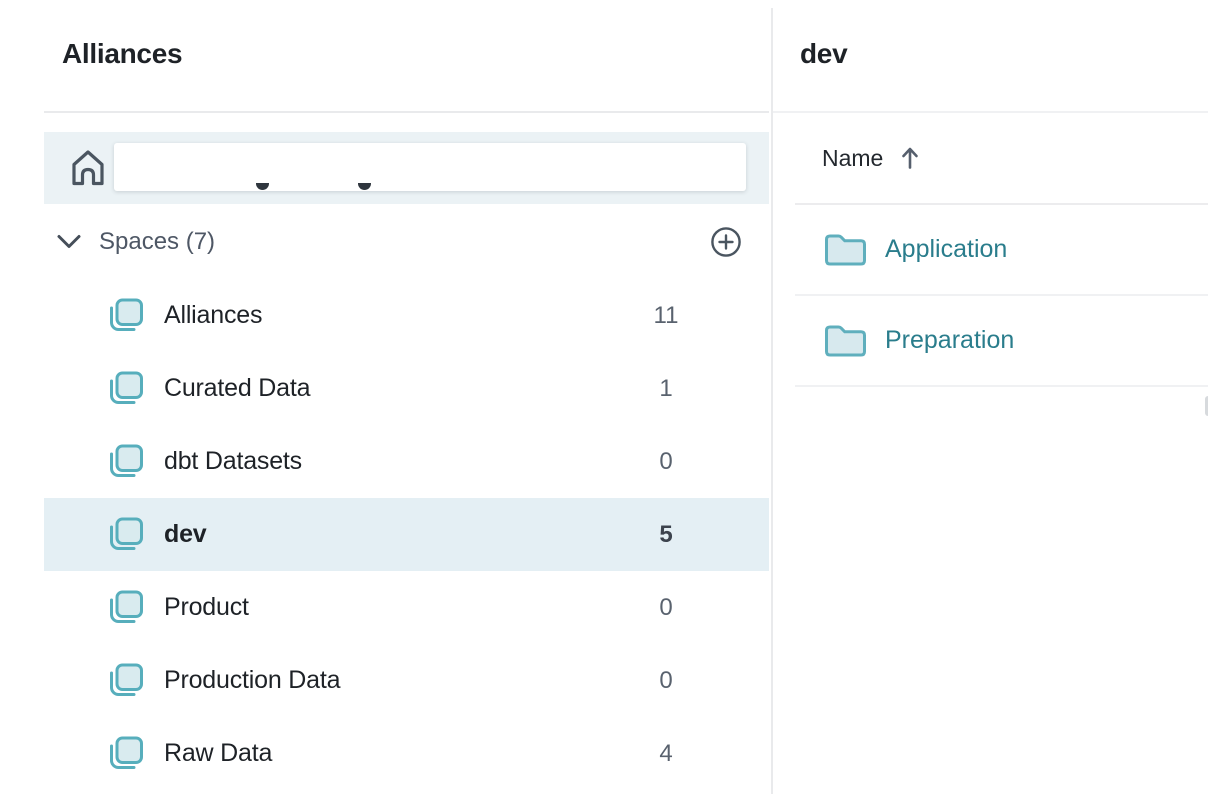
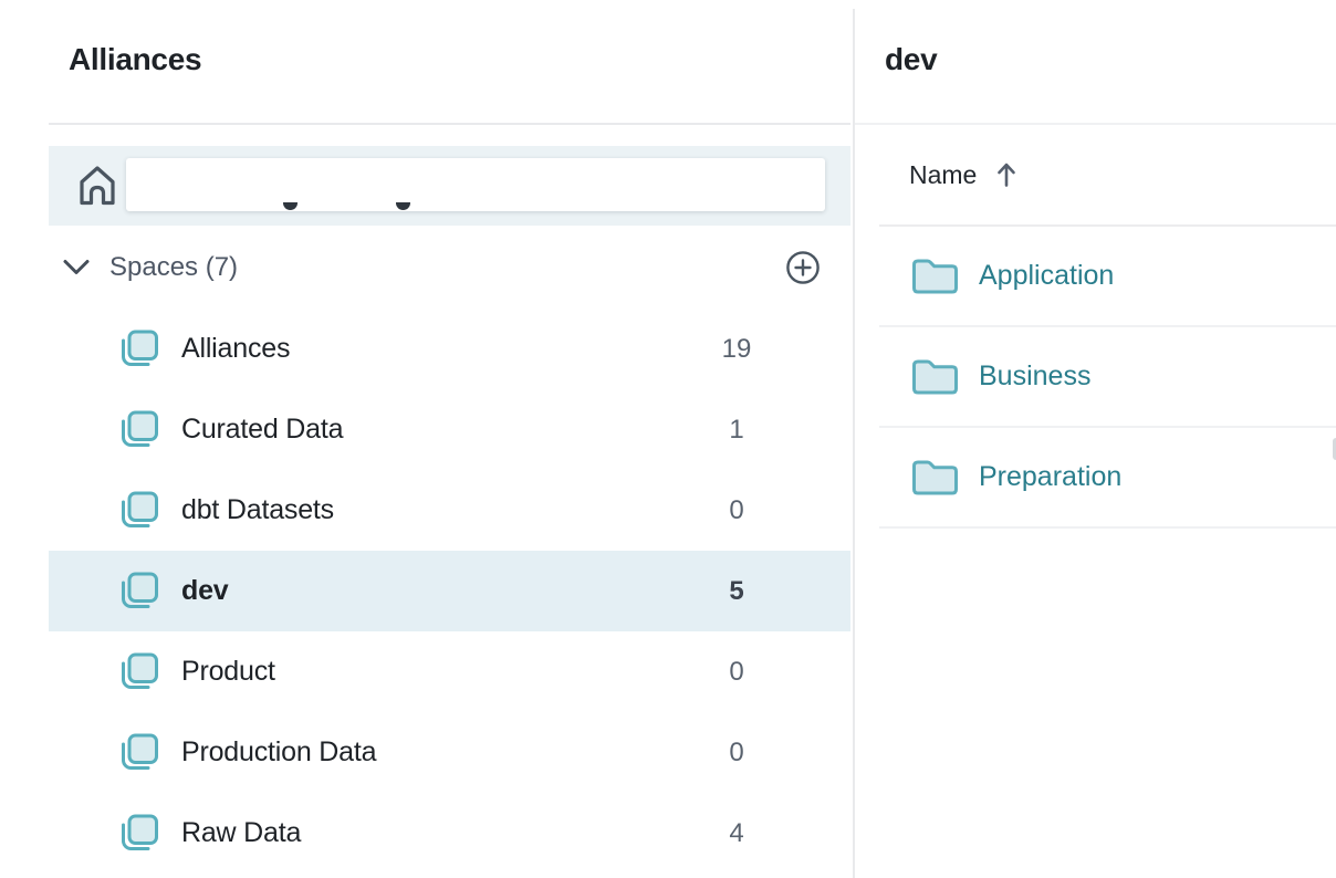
  Alliances
  Spaces (7)
  Alliances
- 11
+ 19
  Curated Data
  1
  dbt Datasets
  0
  dev
  5
  Product
  0
  Production Data
  0
  Raw Data
  4
  dev
  Name
  Application
+ Business
  Preparation
